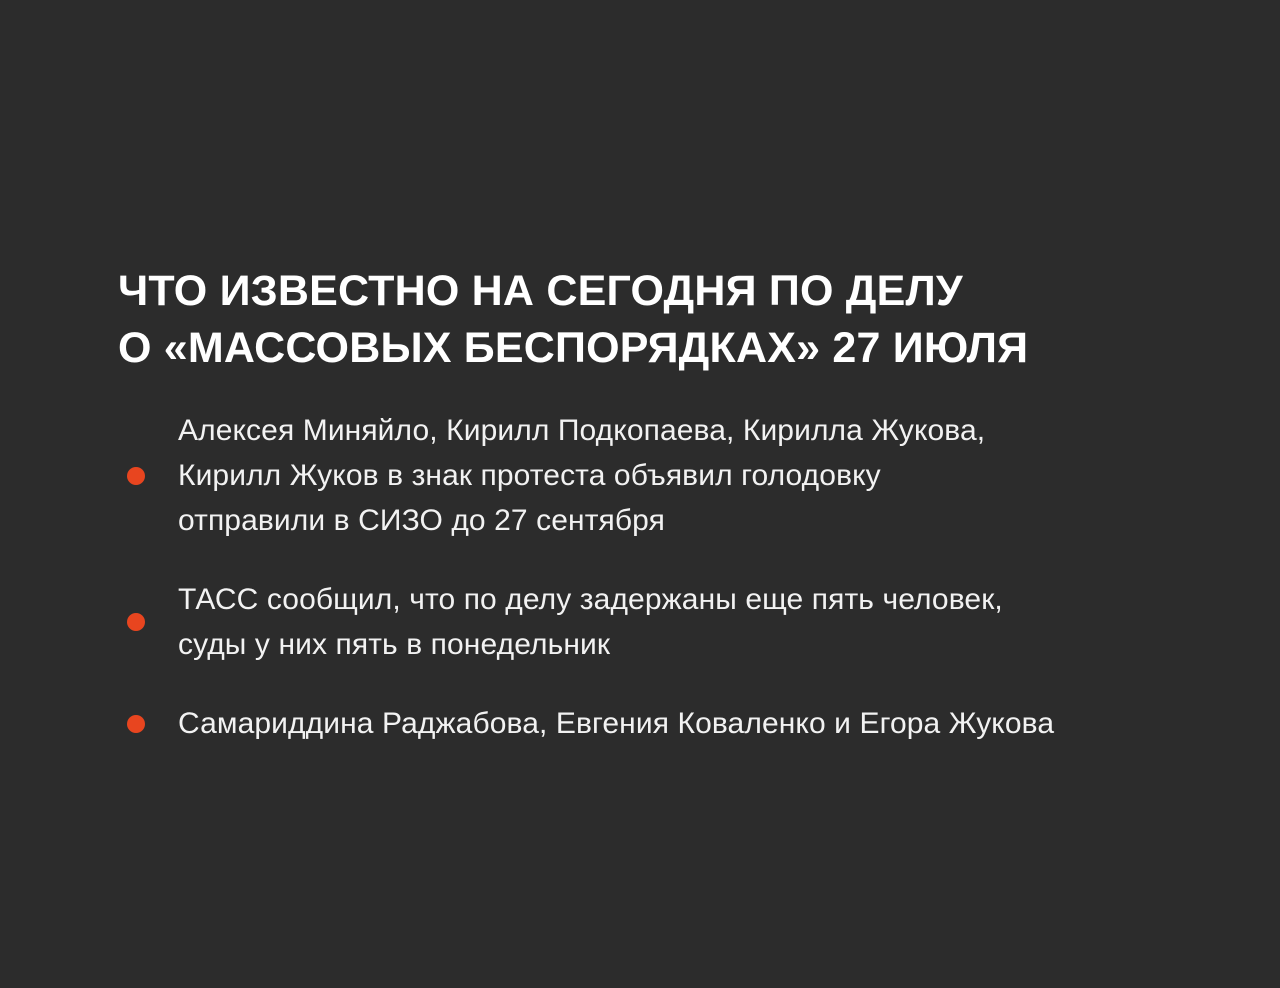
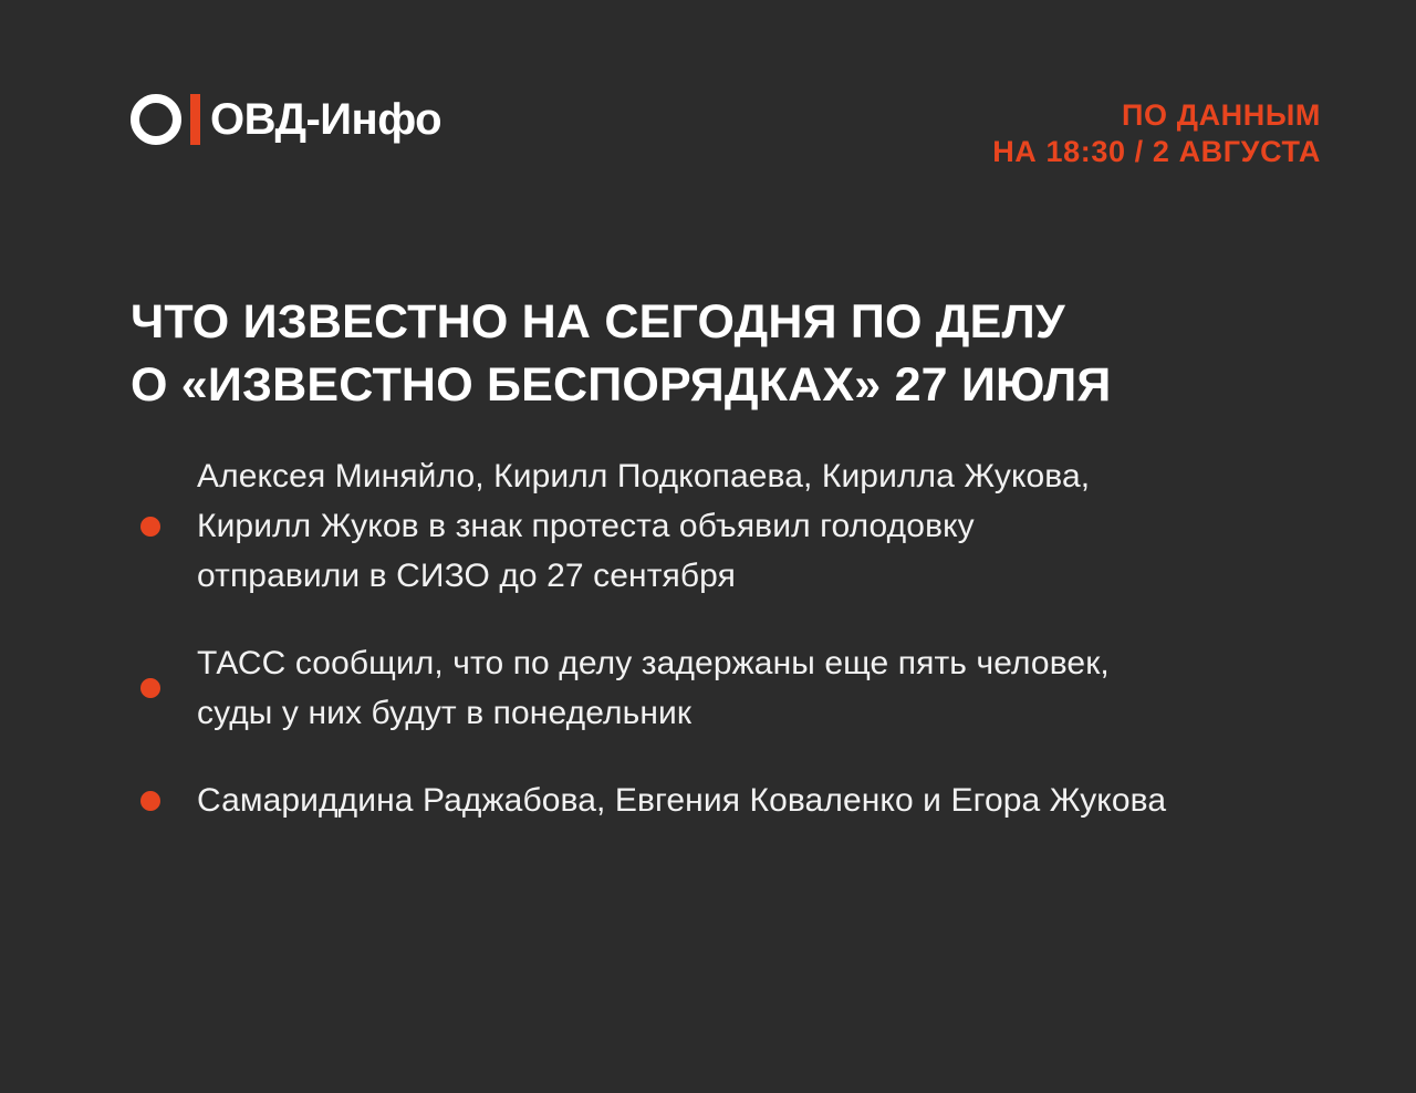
+ ОВД-Инфо
+ ПО ДАННЫМ
+ НА 18:30 / 2 АВГУСТА
  ЧТО ИЗВЕСТНО НА СЕГОДНЯ ПО ДЕЛУ
- О «МАССОВЫХ БЕСПОРЯДКАХ» 27 ИЮЛЯ
+ О «ИЗВЕСТНО БЕСПОРЯДКАХ» 27 ИЮЛЯ
  Алексея Миняйло, Кирилл Подкопаева, Кирилла Жукова,
  Кирилл Жуков в знак протеста объявил голодовку
  отправили в СИЗО до 27 сентября
  ТАСС сообщил, что по делу задержаны еще пять человек,
- суды у них пять в понедельник
+ суды у них будут в понедельник
  Самариддина Раджабова, Евгения Коваленко и Егора Жукова
